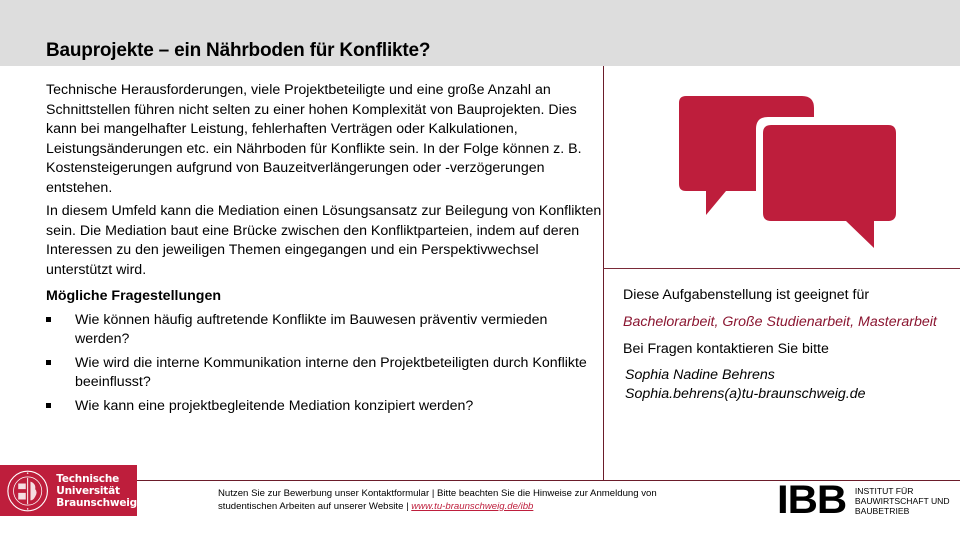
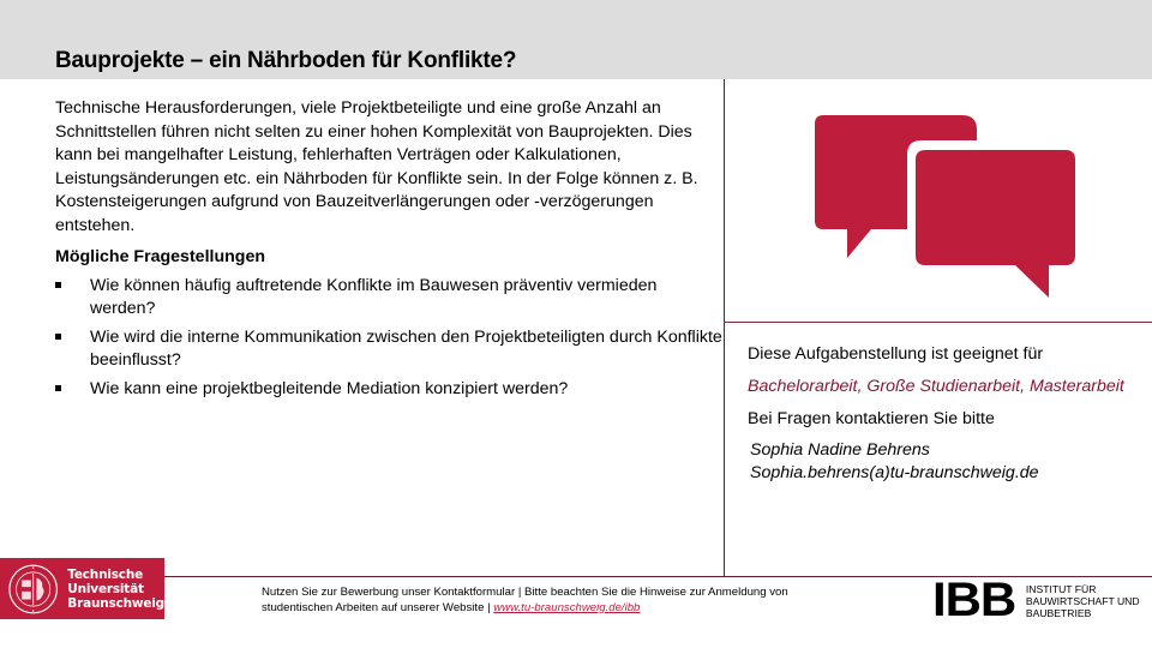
  Bauprojekte – ein Nährboden für Konflikte?
  Technische Herausforderungen, viele Projektbeteiligte und eine große Anzahl an Schnittstellen führen nicht selten zu einer hohen Komplexität von Bauprojekten. Dies kann bei mangelhafter Leistung, fehlerhaften Verträgen oder Kalkulationen, Leistungsänderungen etc. ein Nährboden für Konflikte sein. In der Folge können z. B. Kostensteigerungen aufgrund von Bauzeitverlängerungen oder -verzögerungen entstehen.
- In diesem Umfeld kann die Mediation einen Lösungsansatz zur Beilegung von Konflikten sein. Die Mediation baut eine Brücke zwischen den Konfliktparteien, indem auf deren Interessen zu den jeweiligen Themen eingegangen und ein Perspektivwechsel unterstützt wird.
  Mögliche Fragestellungen
  Wie können häufig auftretende Konflikte im Bauwesen präventiv vermieden werden?
- Wie wird die interne Kommunikation interne den Projektbeteiligten durch Konflikte beeinflusst?
+ Wie wird die interne Kommunikation zwischen den Projektbeteiligten durch Konflikte beeinflusst?
  Wie kann eine projektbegleitende Mediation konzipiert werden?
  Diese Aufgabenstellung ist geeignet für
  Bachelorarbeit, Große Studienarbeit, Masterarbeit
  Bei Fragen kontaktieren Sie bitte
  Sophia Nadine Behrens
  Sophia.behrens(a)tu-braunschweig.de
  Technische
  Universität
  Braunschweig
  Nutzen Sie zur Bewerbung unser Kontaktformular | Bitte beachten Sie die Hinweise zur Anmeldung von
  studentischen Arbeiten auf unserer Website | www.tu-braunschweig.de/ibb
  IBB
  INSTITUT FÜR
  BAUWIRTSCHAFT UND
  BAUBETRIEB
